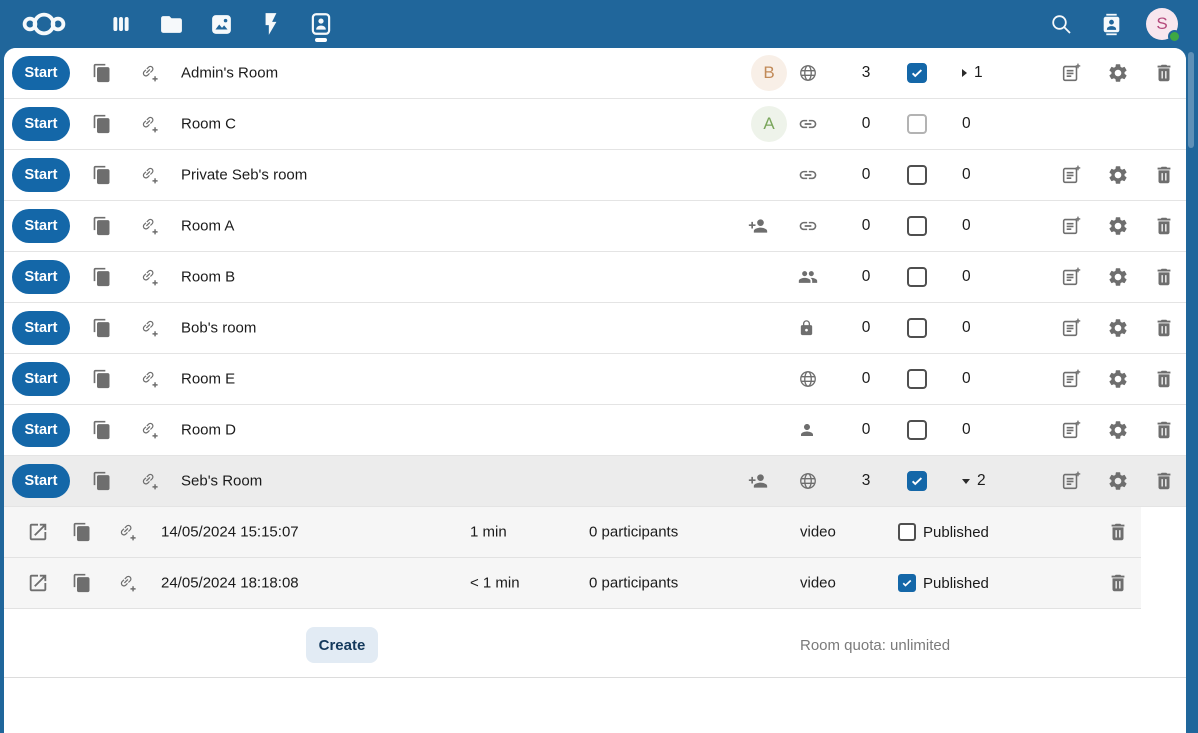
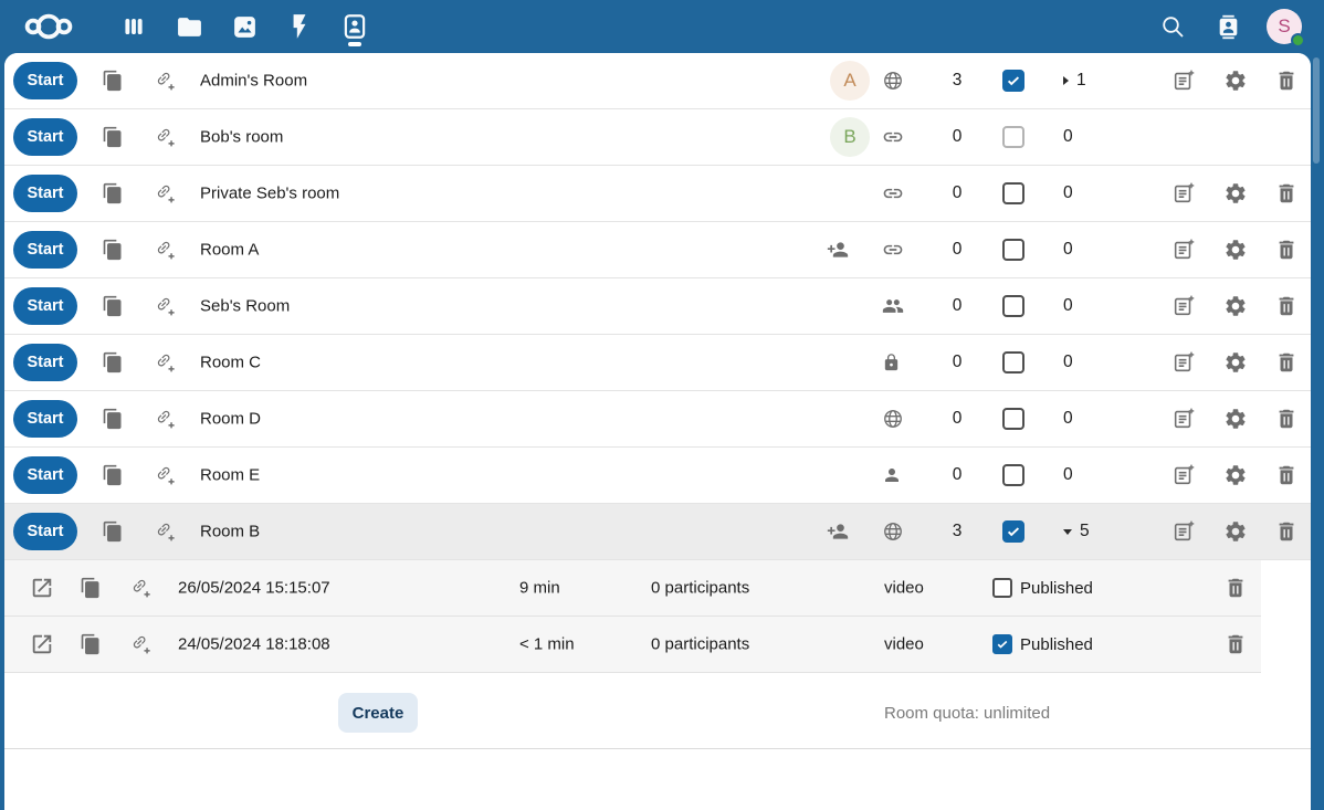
  S
  Start
  Admin's Room
- B
+ A
  3
  1
  Start
- Room C
+ Bob's room
- A
+ B
  0
  0
  Start
  Private Seb's room
  0
  0
  Start
  Room A
  0
  0
  Start
- Room B
+ Seb's Room
  0
  0
  Start
- Bob's room
+ Room C
  0
  0
  Start
- Room E
+ Room D
  0
  0
  Start
- Room D
+ Room E
  0
  0
  Start
- Seb's Room
+ Room B
  3
- 2
+ 5
- 14/05/2024 15:15:07
+ 26/05/2024 15:15:07
- 1 min
+ 9 min
  0 participants
  video
  Published
  24/05/2024 18:18:08
  < 1 min
  0 participants
  video
  Published
  Create
  Room quota: unlimited
